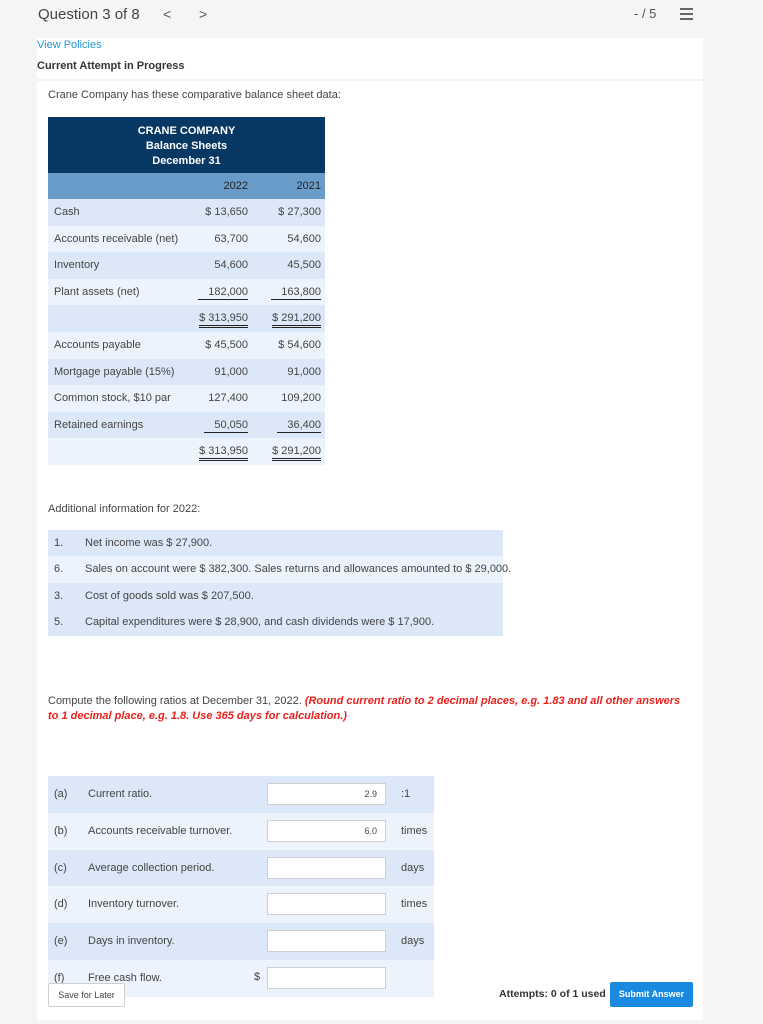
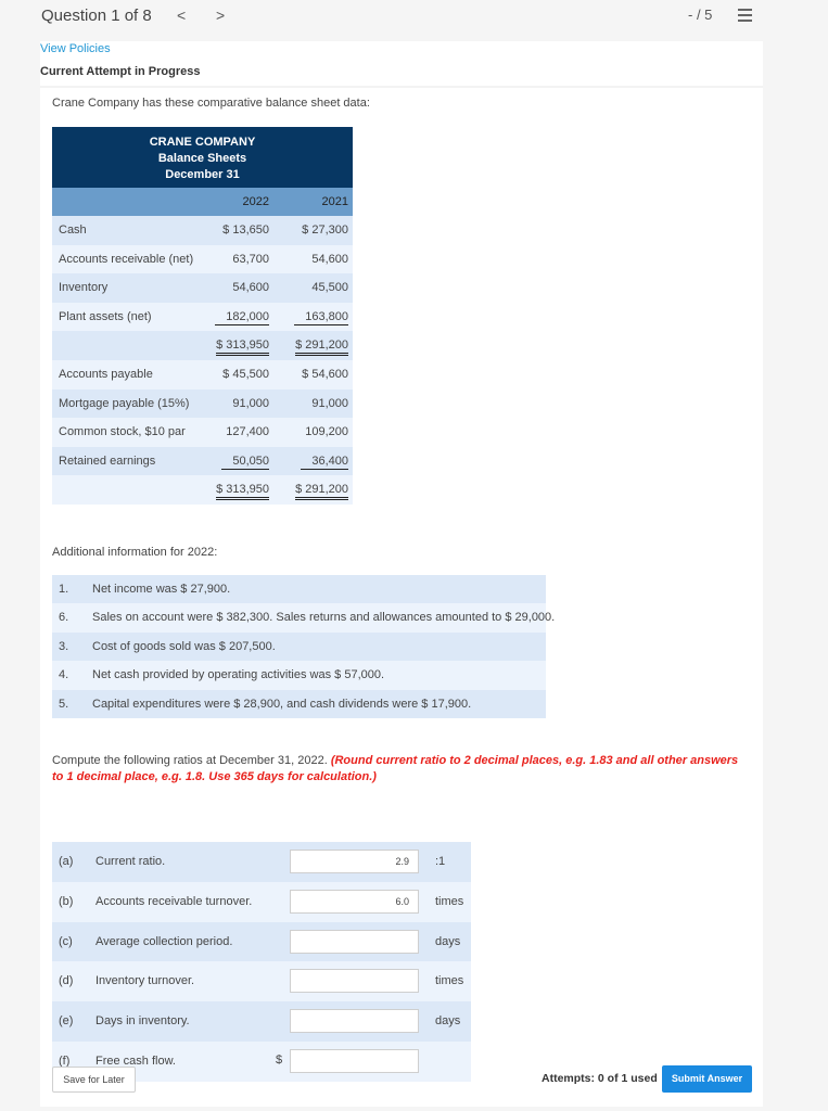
- Question 3 of 8
+ Question 1 of 8
  <
  >
  - / 5
  View Policies
  Current Attempt in Progress
  Crane Company has these comparative balance sheet data:
  CRANE COMPANY
  Balance Sheets
  December 31
  2022
  2021
  Cash
  $ 13,650
  $ 27,300
  Accounts receivable (net)
  63,700
  54,600
  Inventory
  54,600
  45,500
  Plant assets (net)
  182,000
  163,800
  $ 313,950
  $ 291,200
  Accounts payable
  $ 45,500
  $ 54,600
  Mortgage payable (15%)
  91,000
  91,000
  Common stock, $10 par
  127,400
  109,200
  Retained earnings
  50,050
  36,400
  $ 313,950
  $ 291,200
  Additional information for 2022:
  1.
  Net income was $ 27,900.
  6.
  Sales on account were $ 382,300. Sales returns and allowances amounted to $ 29,000.
  3.
  Cost of goods sold was $ 207,500.
+ 4.
+ Net cash provided by operating activities was $ 57,000.
  5.
  Capital expenditures were $ 28,900, and cash dividends were $ 17,900.
  Compute the following ratios at December 31, 2022. (Round current ratio to 2 decimal places, e.g. 1.83 and all other answers to 1 decimal place, e.g. 1.8. Use 365 days for calculation.)
  (a)
  Current ratio.
  2.9
  :1
  (b)
  Accounts receivable turnover.
  6.0
  times
  (c)
  Average collection period.
  days
  (d)
  Inventory turnover.
  times
  (e)
  Days in inventory.
  days
  (f)
  Free cash flow.
  $
  Save for Later
  Attempts: 0 of 1 used
  Submit Answer
